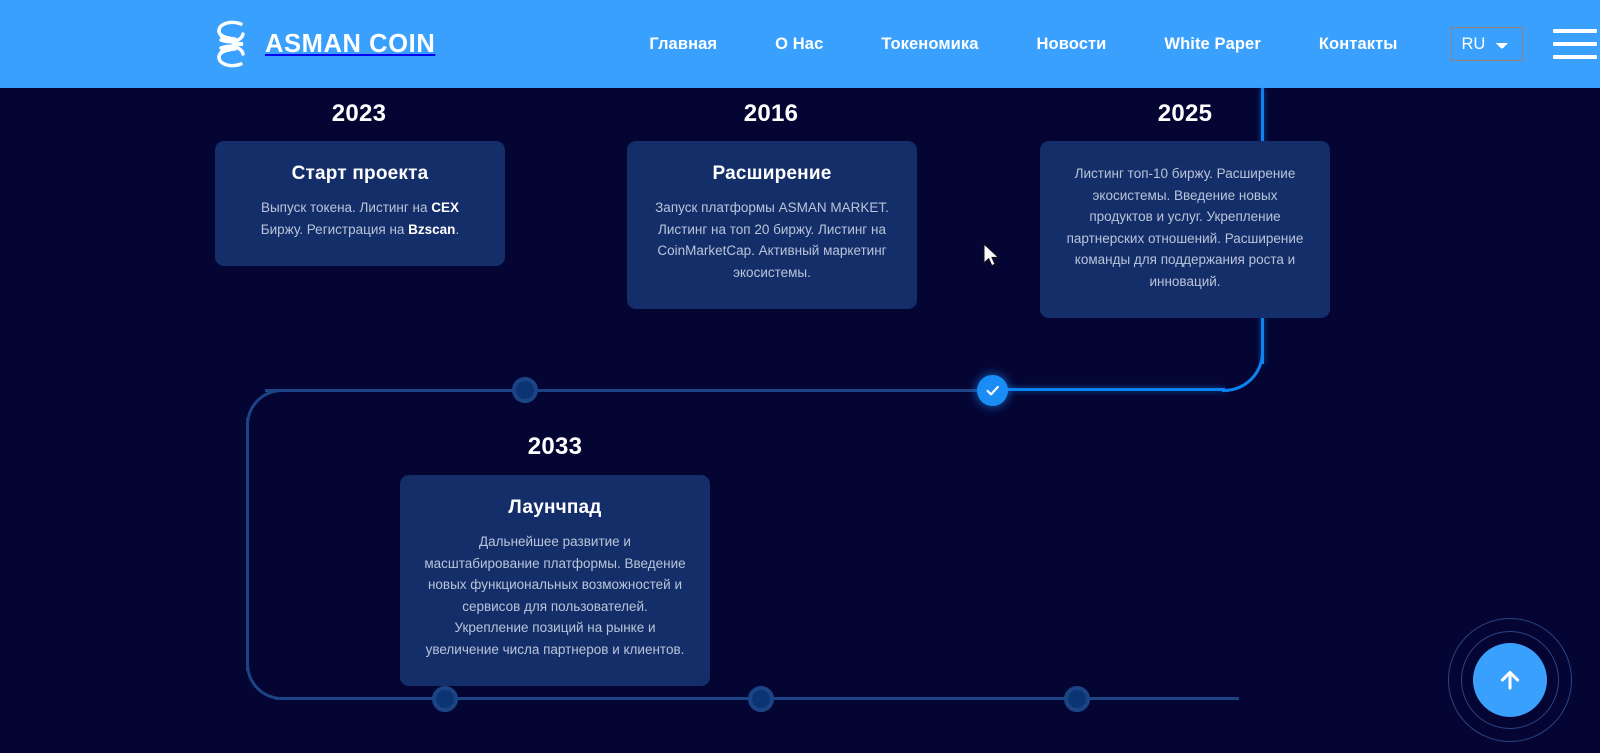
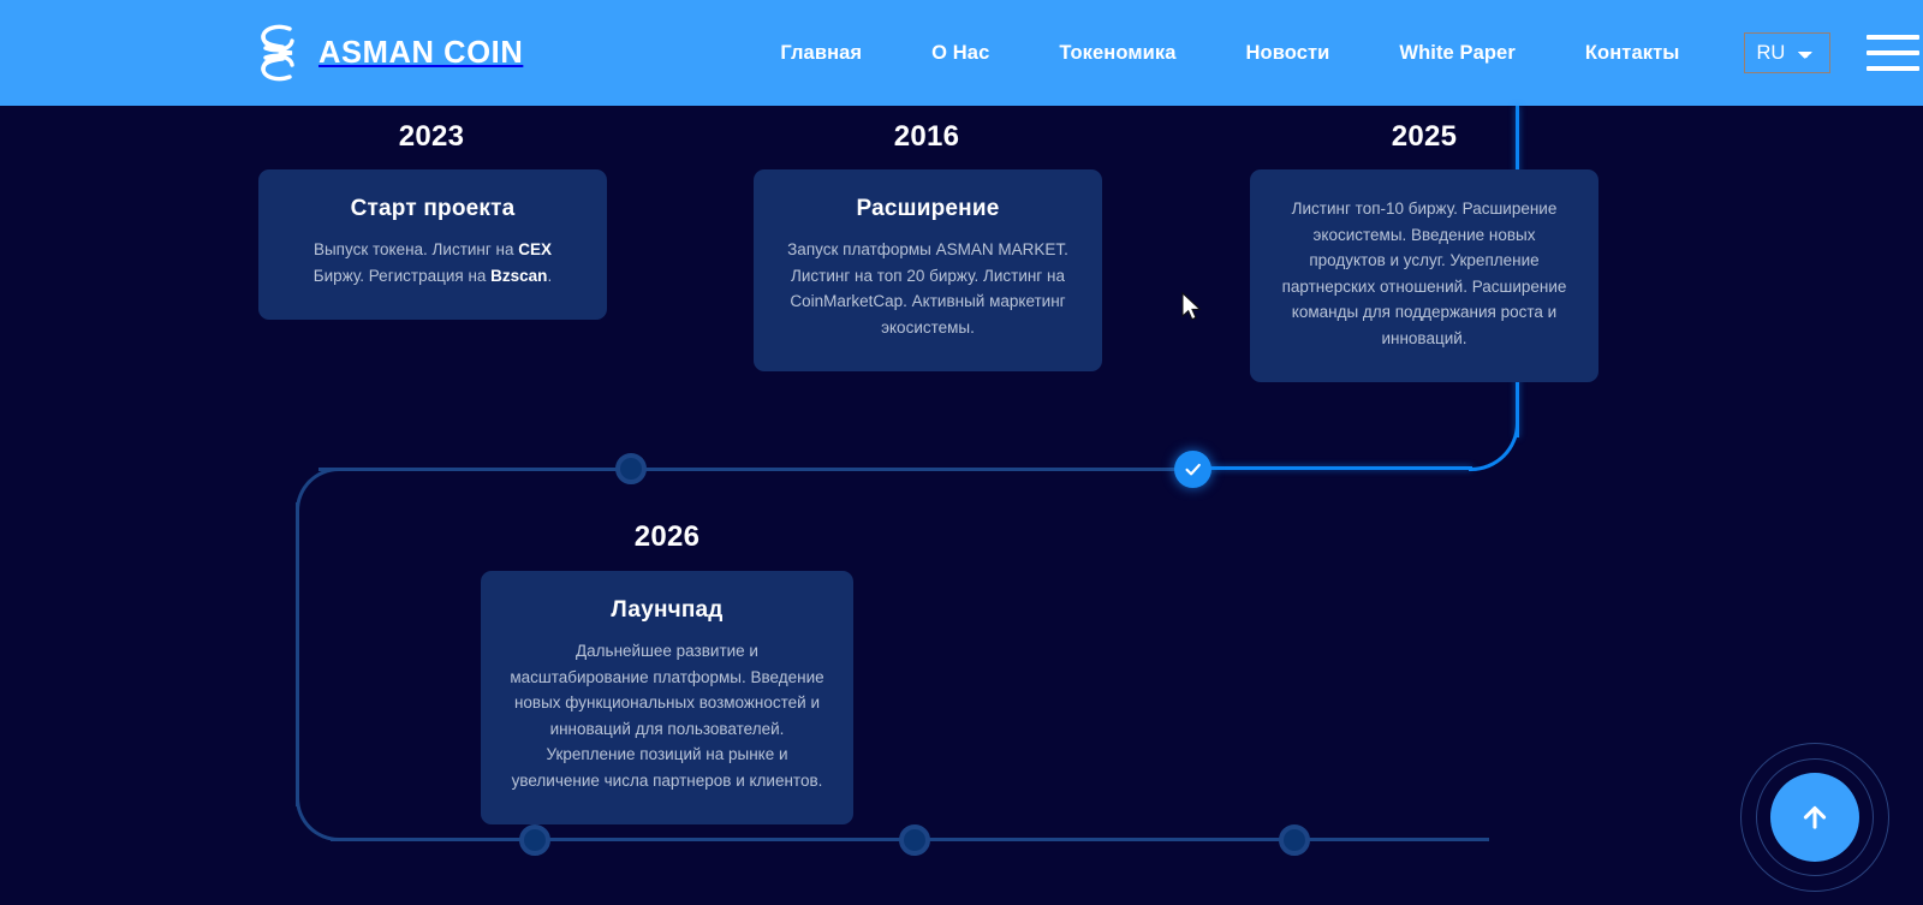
  ASMAN COIN
  Главная
  О Нас
  Токеномика
  Новости
  White Paper
  Контакты
  RU
  2023
  2016
  2025
- 2033
+ 2026
  Старт проекта
  Выпуск токена. Листинг на CEX Биржу. Регистрация на Bzscan.
  Расширение
  Запуск платформы ASMAN MARKET. Листинг на топ 20 биржу. Листинг на CoinMarketCap. Активный маркетинг экосистемы.
  Листинг топ-10 биржу. Расширение экосистемы. Введение новых продуктов и услуг. Укрепление партнерских отношений. Расширение команды для поддержания роста и инноваций.
  Лаунчпад
- Дальнейшее развитие и масштабирование платформы. Введение новых функциональных возможностей и сервисов для пользователей. Укрепление позиций на рынке и увеличение числа партнеров и клиентов.
+ Дальнейшее развитие и масштабирование платформы. Введение новых функциональных возможностей и инноваций для пользователей. Укрепление позиций на рынке и увеличение числа партнеров и клиентов.
